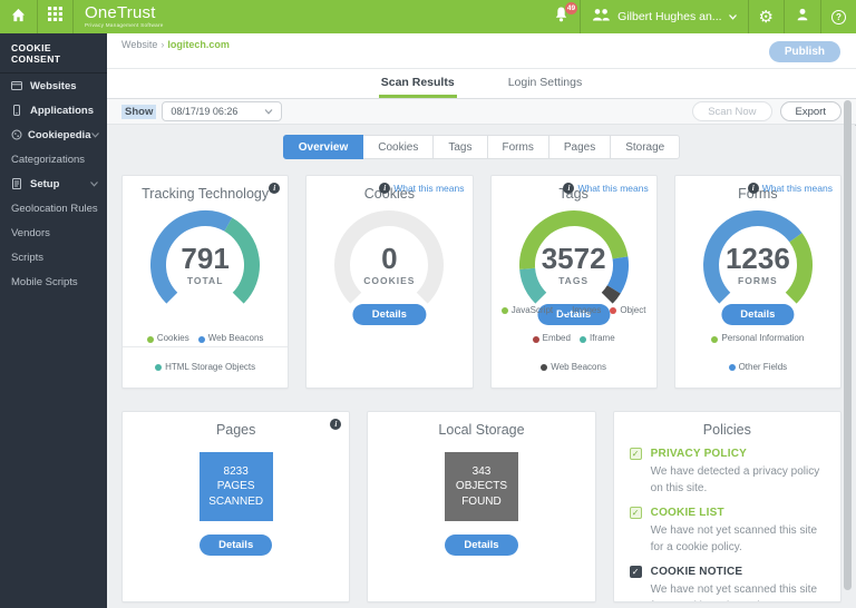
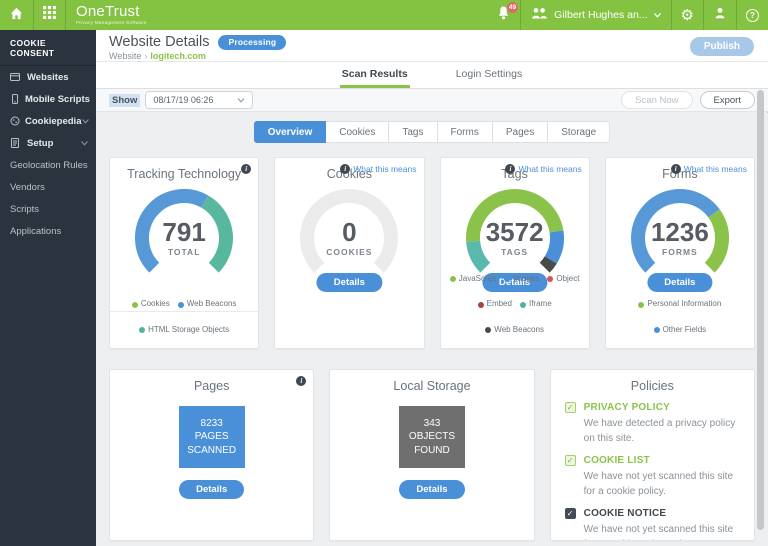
  OneTrust
  Gilbert Hughes an...
  ⚙
  ?
  COOKIE CONSENT
  Websites
- Applications
+ Mobile Scripts
  Cookiepedia
- Categorizations
  Setup
  Geolocation Rules
  Vendors
  Scripts
- Mobile Scripts
+ Applications
+ Website Details
+ Processing
  Website › logitech.com
  Publish
  Scan Results
  Login Settings
  Show
  08/17/19 06:26
  Scan Now
  Export
  Overview
  Cookies
  Tags
  Forms
  Pages
  Storage
  i
  Tracking Technology
  791
  TOTAL
  Cookies
  Web Beacons
  HTML Storage Objects
  i
  What this means
  Cookies
  0
  COOKIES
  Details
  i
  What this means
  Tags
  3572
  TAGS
  Details
  JavaScript
  Images
  Object
  Embed
  Iframe
  Web Beacons
  i
  What this means
  Forms
  1236
  FORMS
  Details
  Personal Information
  Other Fields
  i
  Pages
  8233
  PAGES
  SCANNED
  Details
  Local Storage
  343
  OBJECTS
  FOUND
  Details
  Policies
  ✓
  PRIVACY POLICY
  We have detected a privacy policy on this site.
  ✓
  COOKIE LIST
  We have not yet scanned this site for a cookie policy.
  ✓
  COOKIE NOTICE
